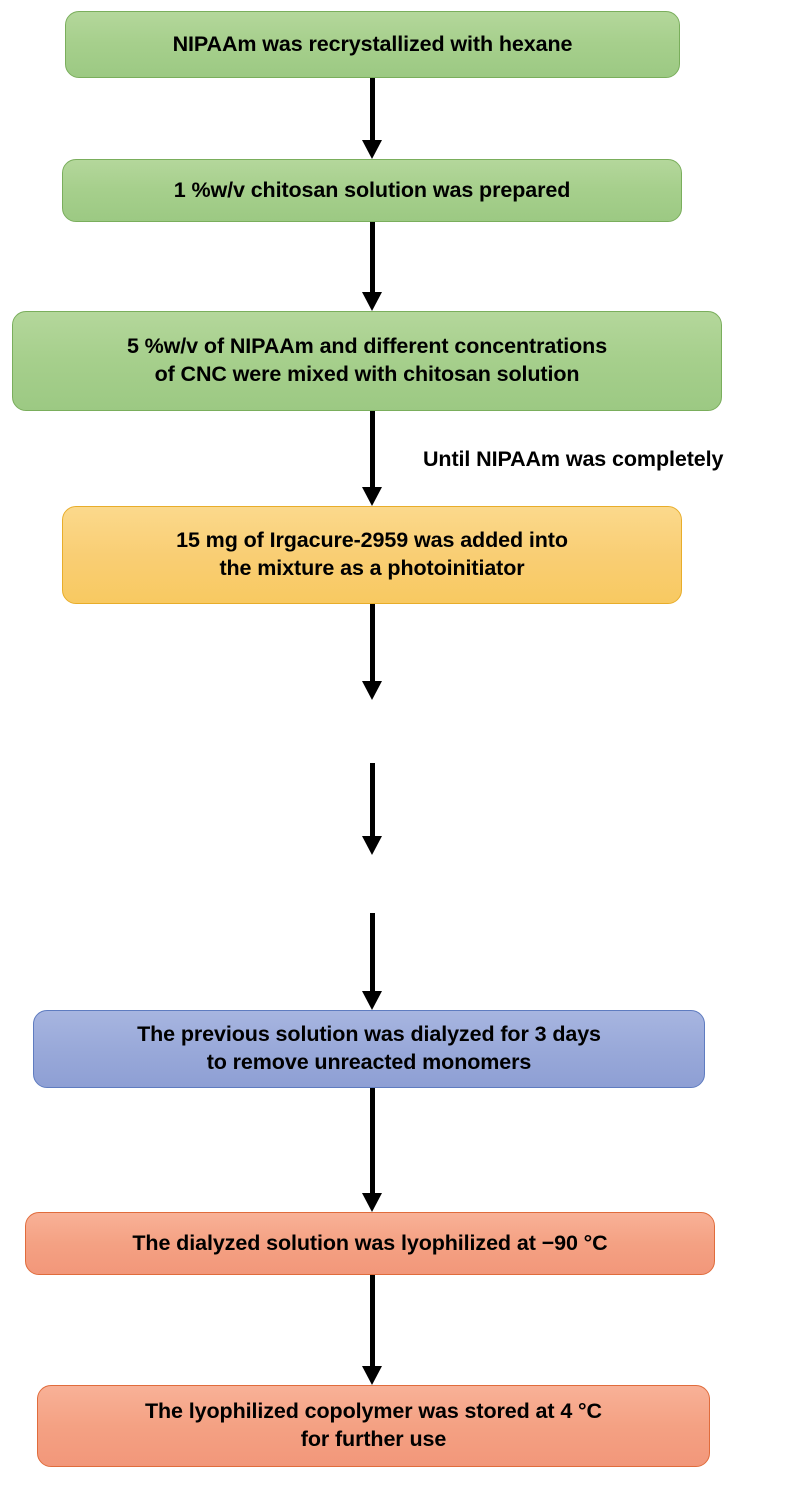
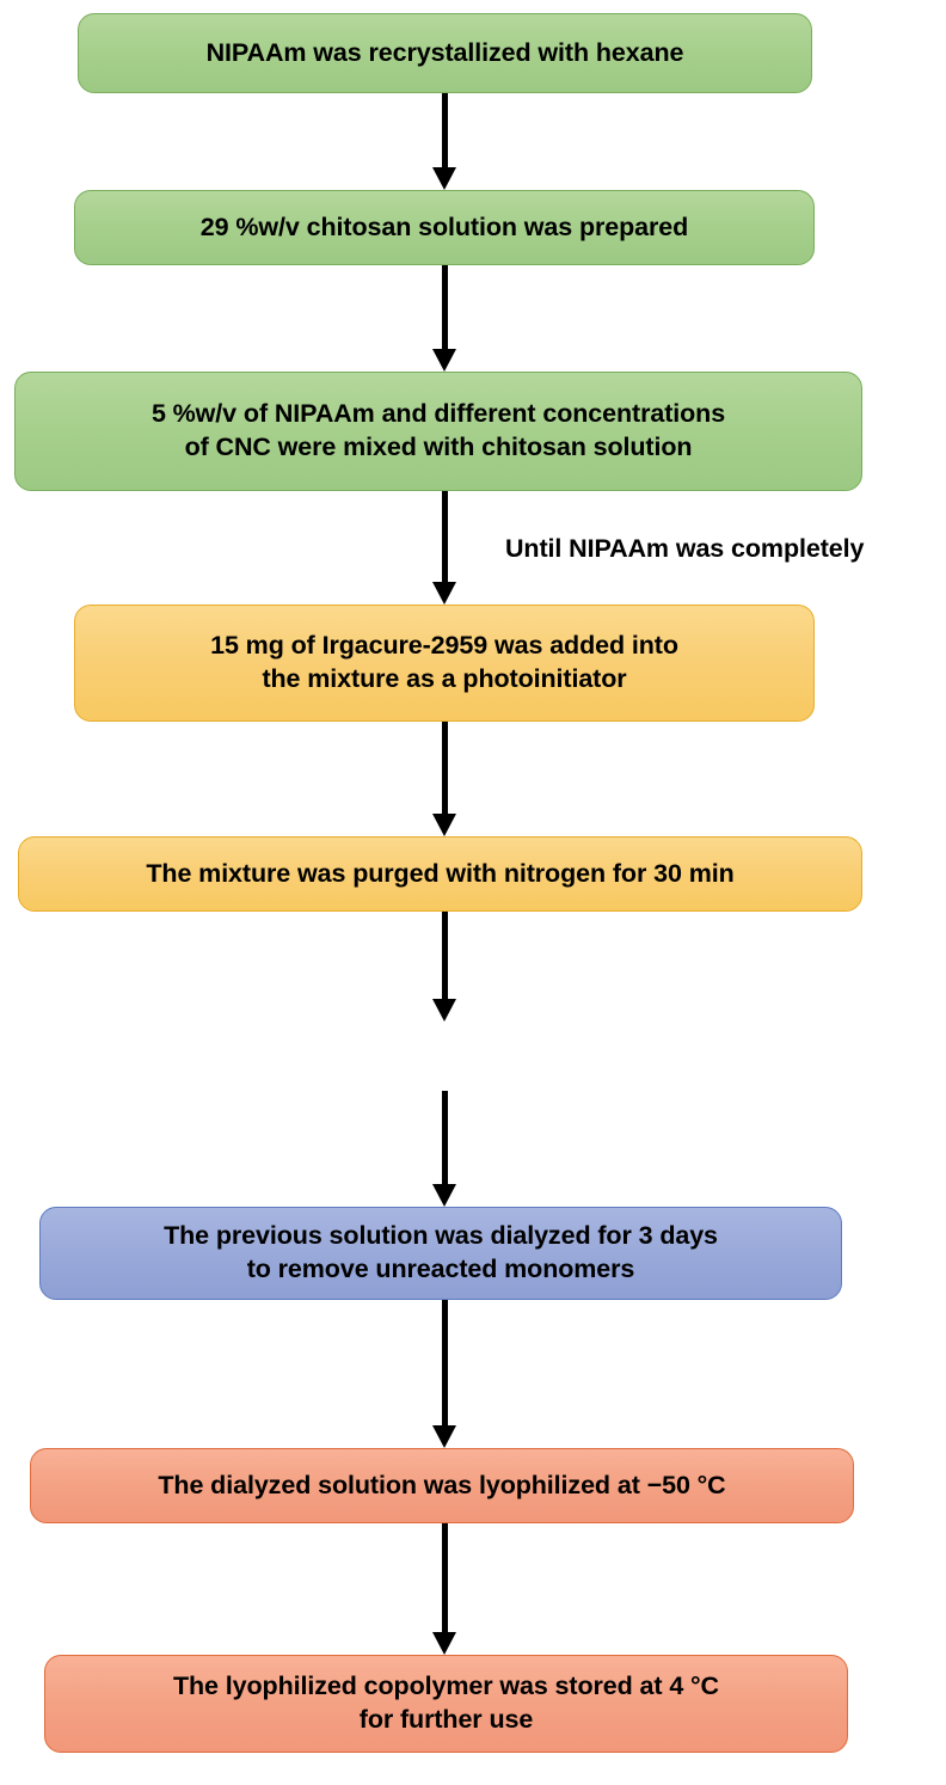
  NIPAAm was recrystallized with hexane
- 1 %w/v chitosan solution was prepared
+ 29 %w/v chitosan solution was prepared
  5 %w/v of NIPAAm and different concentrations
  of CNC were mixed with chitosan solution
  Until NIPAAm was completely
  15 mg of Irgacure-2959 was added into
  the mixture as a photoinitiator
+ The mixture was purged with nitrogen for 30 min
  The previous solution was dialyzed for 3 days
  to remove unreacted monomers
- The dialyzed solution was lyophilized at −90 °C
+ The dialyzed solution was lyophilized at −50 °C
  The lyophilized copolymer was stored at 4 °C
  for further use
